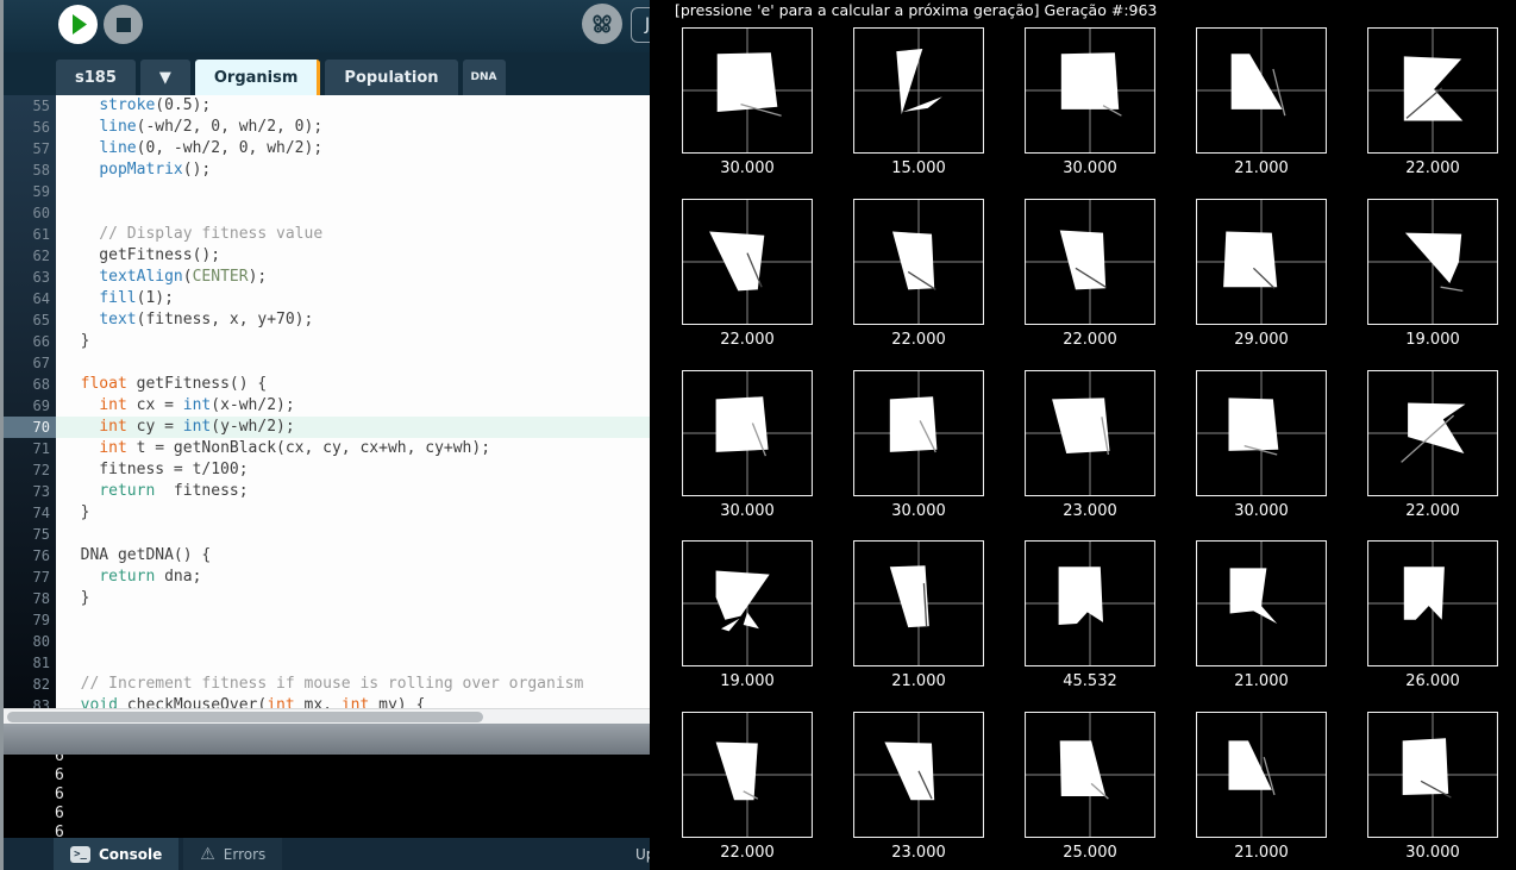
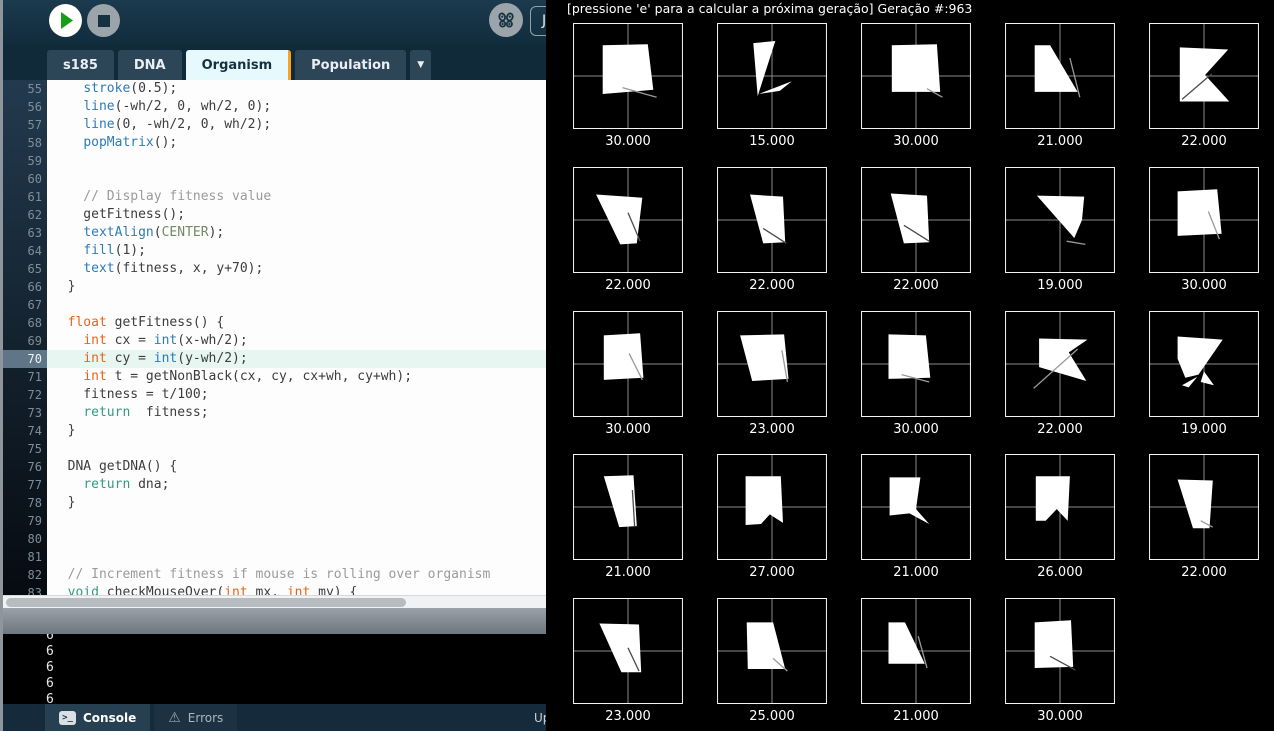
  J
  s185
- ▼
+ DNA
  Organism
  Population
- DNA
+ ▼
  55
  stroke(0.5);
  56
  line(-wh/2, 0, wh/2, 0);
  57
  line(0, -wh/2, 0, wh/2);
  58
  popMatrix();
  59
  60
  61
  // Display fitness value
  62
  getFitness();
  63
  textAlign(CENTER);
  64
  fill(1);
  65
  text(fitness, x, y+70);
  66
  }
  67
  68
  float getFitness() {
  69
  int cx = int(x-wh/2);
  70
  int cy = int(y-wh/2);
  71
  int t = getNonBlack(cx, cy, cx+wh, cy+wh);
  72
  fitness = t/100;
  73
  return fitness;
  74
  }
  75
  76
  DNA getDNA() {
  77
  return dna;
  78
  }
  79
  80
  81
  82
  // Increment fitness if mouse is rolling over organism
  83
  void checkMouseOver(int mx, int my) {
  6
  6
  6
  6
  6
  >_
  Console
  ⚠
  Errors
  [pressione 'e' para a calcular a próxima geração] Geração #:963
  30.000
  15.000
  30.000
  21.000
  22.000
  22.000
  22.000
  22.000
- 29.000
  19.000
  30.000
  30.000
  23.000
  30.000
  22.000
  19.000
  21.000
- 45.532
+ 27.000
  21.000
  26.000
  22.000
  23.000
  25.000
  21.000
  30.000
